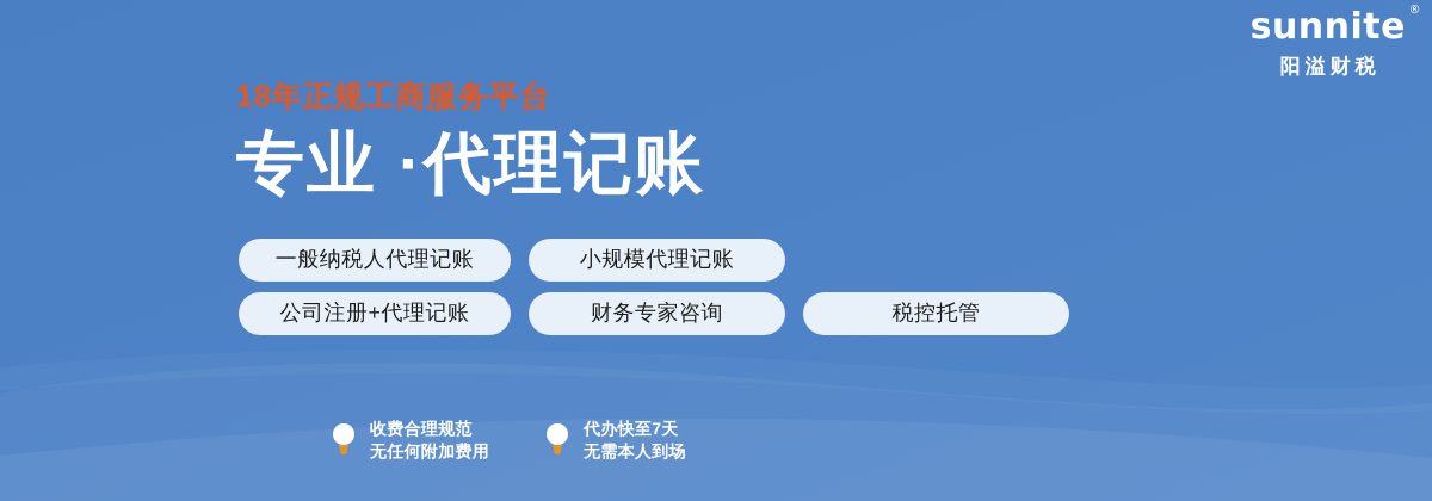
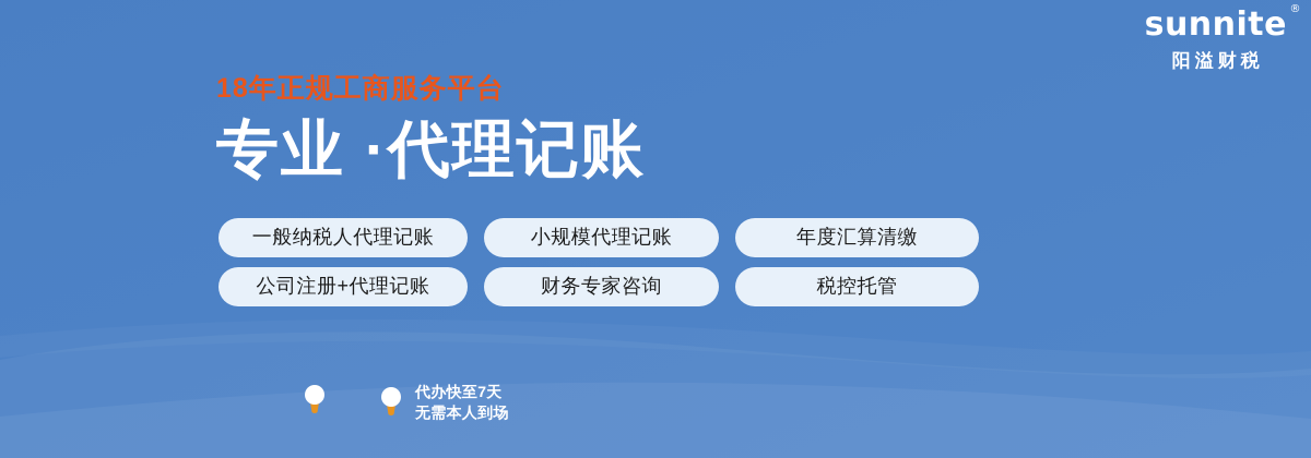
  sunnite
  ®
  阳溢财税
  18年正规工商服务平台
  专业 ·代理记账
  一般纳税人代理记账
  小规模代理记账
+ 年度汇算清缴
  公司注册+代理记账
  财务专家咨询
  税控托管
- 收费合理规范
- 无任何附加费用
  代办快至7天
  无需本人到场
